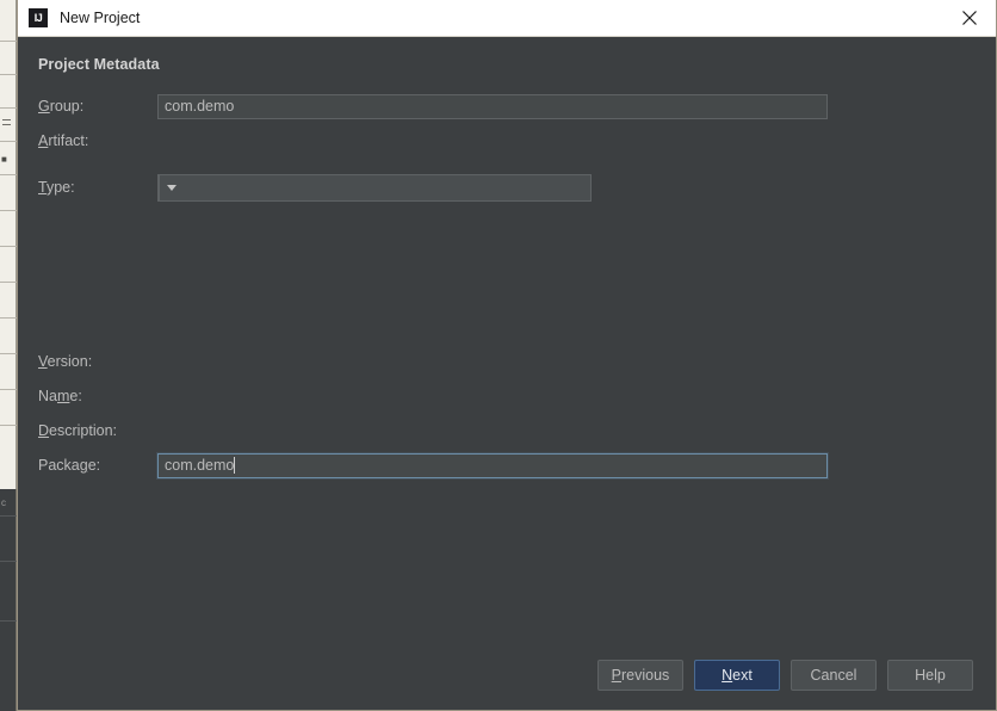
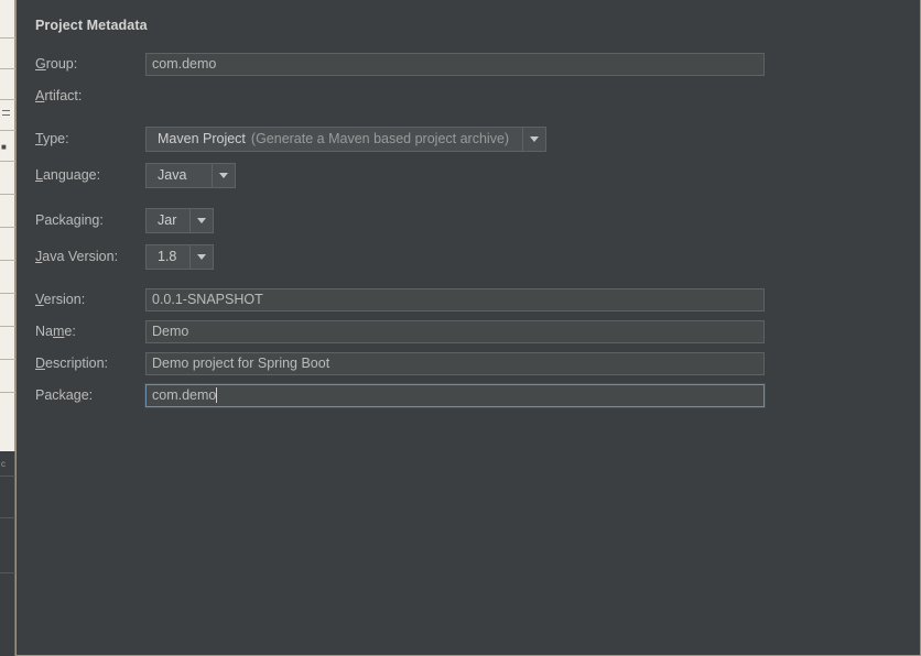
  ■
  c
- IJ
- New Project
  Project Metadata
  Group:
  com.demo
  Artifact:
  Type:
+ Maven Project
+ (Generate a Maven based project archive)
+ Language:
+ Java
+ Packaging:
+ Jar
+ Java Version:
+ 1.8
  Version:
+ 0.0.1-SNAPSHOT
  Name:
+ Demo
  Description:
+ Demo project for Spring Boot
  Package:
  com.demo
- P
- revious
- N
- ext
- Cancel
- Help
